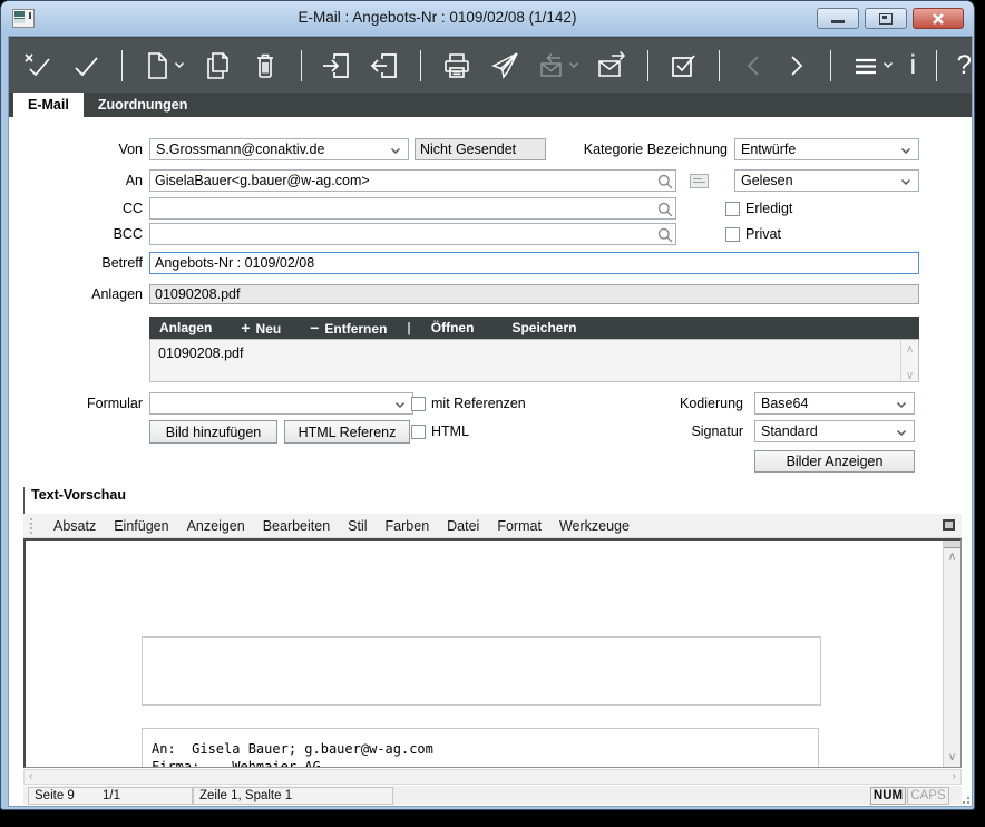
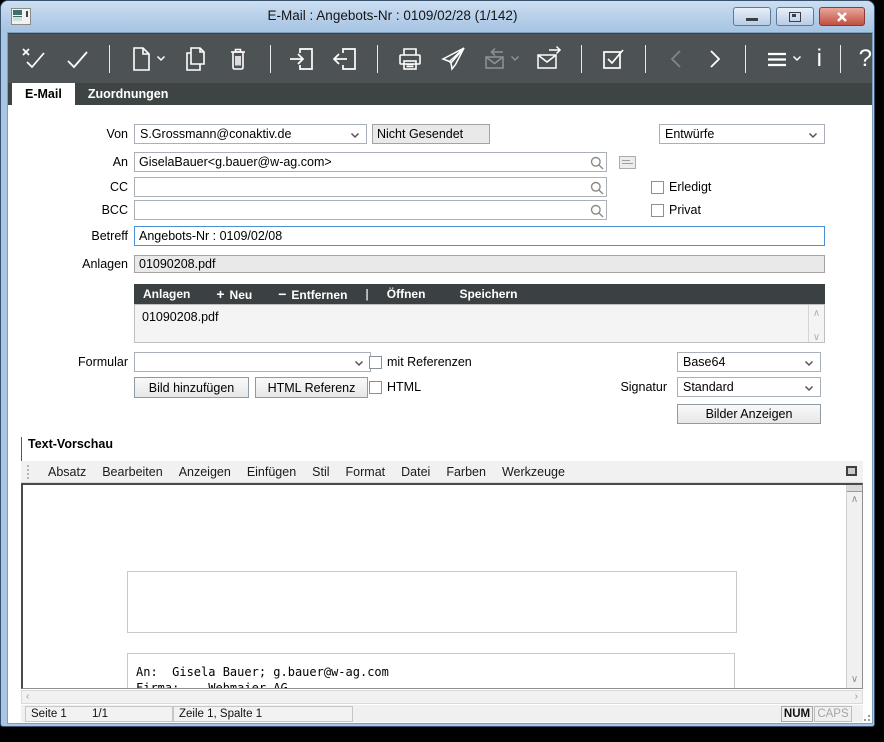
- E-Mail : Angebots-Nr : 0109/02/08 (1/142)
+ E-Mail : Angebots-Nr : 0109/02/28 (1/142)
  i
  ?
  E-Mail
  Zuordnungen
  Von
  S.Grossmann@conaktiv.de
  Nicht Gesendet
- Kategorie Bezeichnung
  Entwürfe
  An
  GiselaBauer<g.bauer@w-ag.com>
- Gelesen
  CC
  Erledigt
  BCC
  Privat
  Betreff
  Angebots-Nr : 0109/02/08
  Anlagen
  01090208.pdf
  Anlagen
  + Neu
  − Entfernen
  |
  Öffnen
  Speichern
  01090208.pdf
  ∧
  ∨
  Formular
  mit Referenzen
  Bild hinzufügen
  HTML Referenz
  HTML
- Kodierung
  Base64
  Signatur
  Standard
  Bilder Anzeigen
  Text-Vorschau
  Absatz
- Einfügen
+ Bearbeiten
  Anzeigen
- Bearbeiten
+ Einfügen
  Stil
- Farben
+ Format
  Datei
- Format
+ Farben
  Werkzeuge
  An: Gisela Bauer; g.bauer@w-ag.com
  ∧
  ∨
  ‹
  ›
- Seite 9 1/1
+ Seite 1 1/1
  Zeile 1, Spalte 1
  NUM
  CAPS
